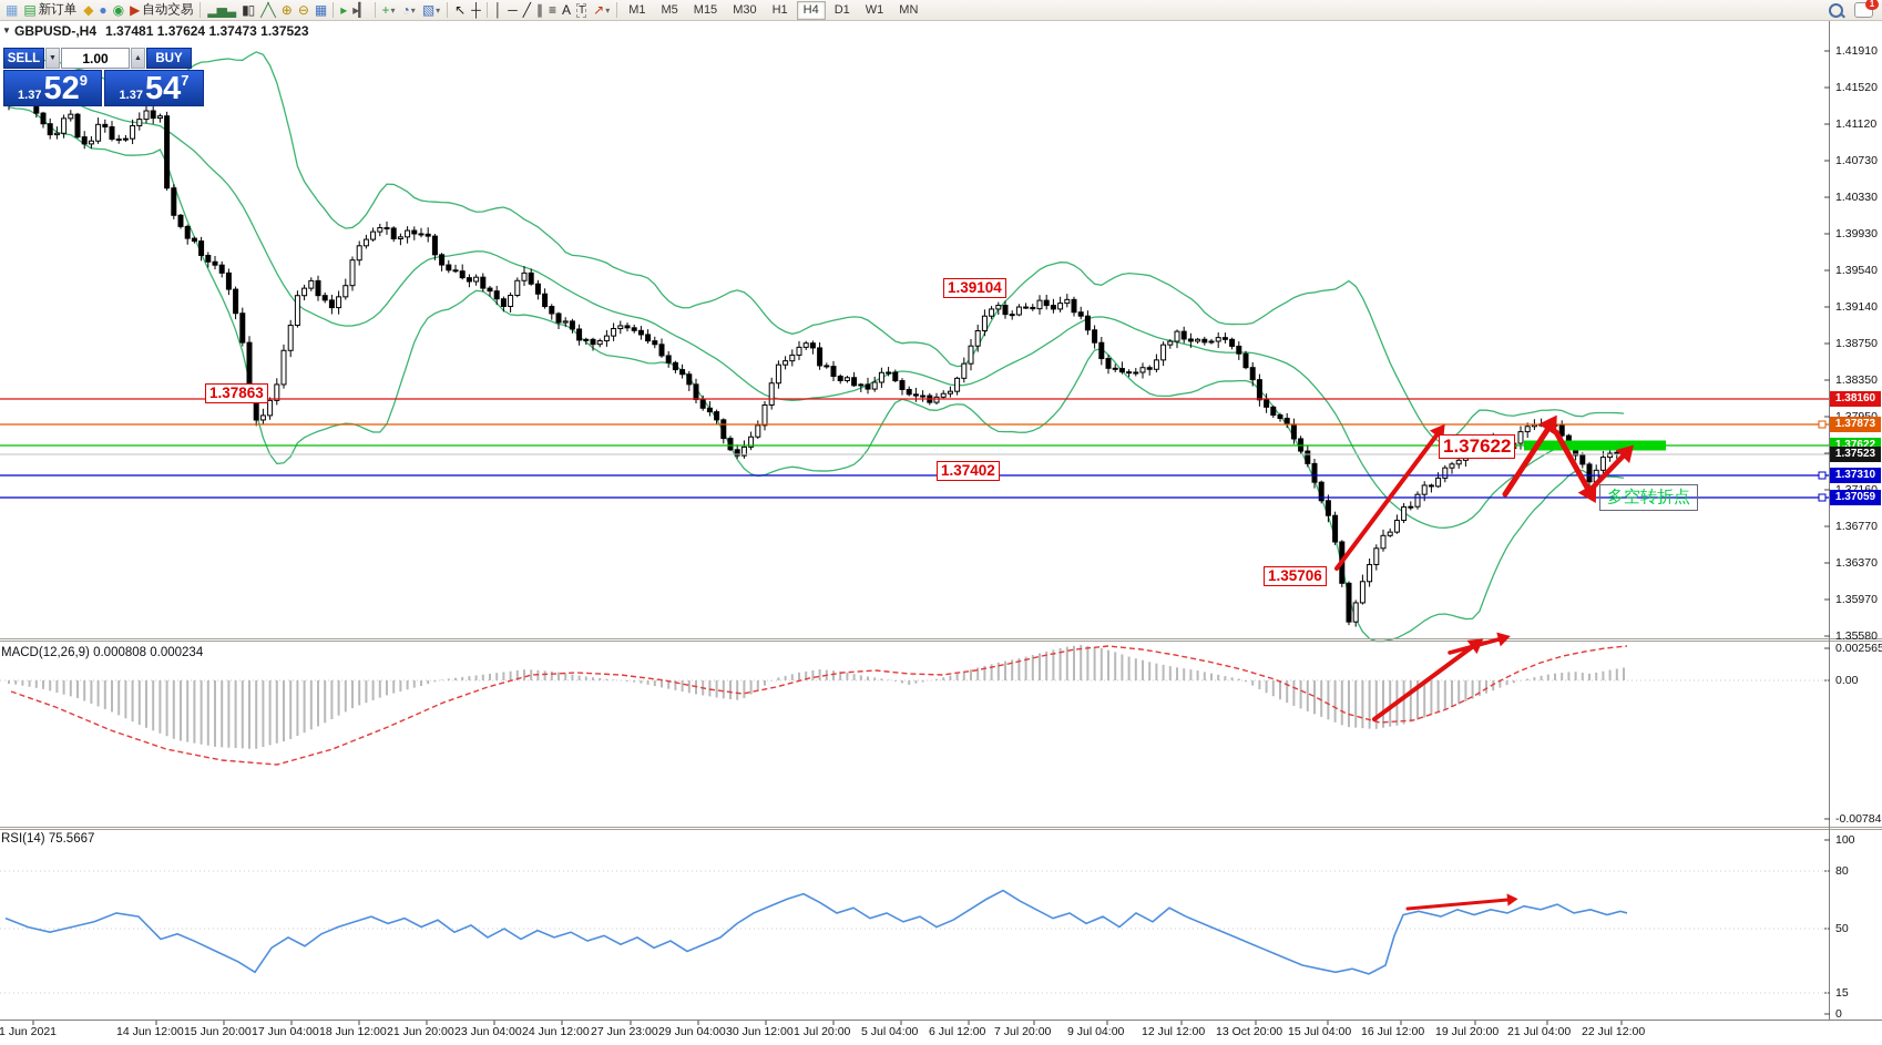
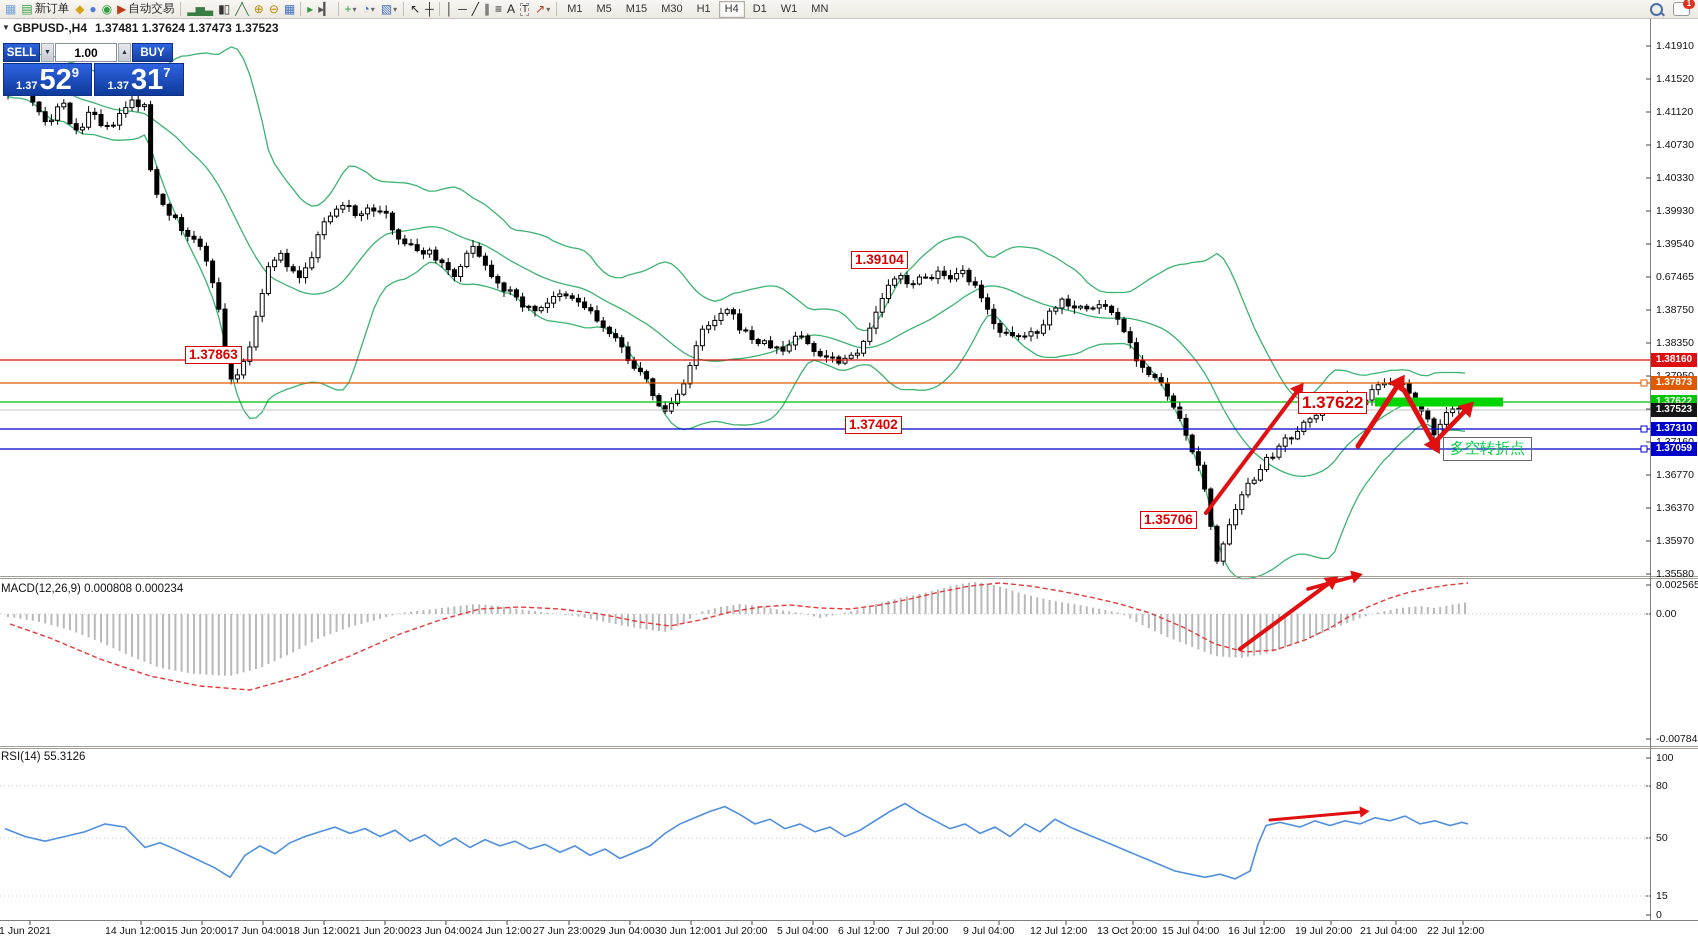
  ▦
  ▤
  新订单
  ◆
  ●
  ◉
  ▶
  自动交易
  ▂▅▃
  ▮▯
  ╱╲
  ⊕
  ⊖
  ▦
  ▸
  ▸▎
  +
  ▾
  ◔
  ▾
  ▧
  ▾
  ↖
  ┼
  │
  ─
  ╱
  ∥
  ≡
  A
  T
  ↗
  ▾
  M1
  M5
  M15
  M30
  H1
  H4
  D1
  W1
  MN
  1
  ▼
  GBPUSD-,H4 1.37481 1.37624 1.37473 1.37523
  SELL
  1.00
  BUY
  1.37
  52
  9
  1.37
- 54
+ 31
  7
  MACD(12,26,9) 0.000808 0.000234
- RSI(14) 75.5667
+ RSI(14) 55.3126
  1.41910
  1.41520
  1.41120
  1.40730
  1.40330
  1.39930
  1.39540
- 1.39140
+ 0.67465
  1.38750
  1.38350
  1.36770
  1.36370
  1.35970
  1.35580
  0.002565
  0.00
  -0.00784
  100
  80
  50
  15
  0
  1.38160
  1.37873
  1.37622
  1.37523
  1.37310
  1.37059
  1 Jun 2021
  14 Jun 12:00
  15 Jun 20:00
  17 Jun 04:00
  18 Jun 12:00
  21 Jun 20:00
  23 Jun 04:00
  24 Jun 12:00
  27 Jun 23:00
  29 Jun 04:00
  30 Jun 12:00
  1 Jul 20:00
  5 Jul 04:00
  6 Jul 12:00
  7 Jul 20:00
  9 Jul 04:00
  12 Jul 12:00
  13 Oct 20:00
  15 Jul 04:00
  16 Jul 12:00
  19 Jul 20:00
  21 Jul 04:00
  22 Jul 12:00
  1.39104
  1.37863
  1.37402
  1.37622
  1.35706
  多空转折点
